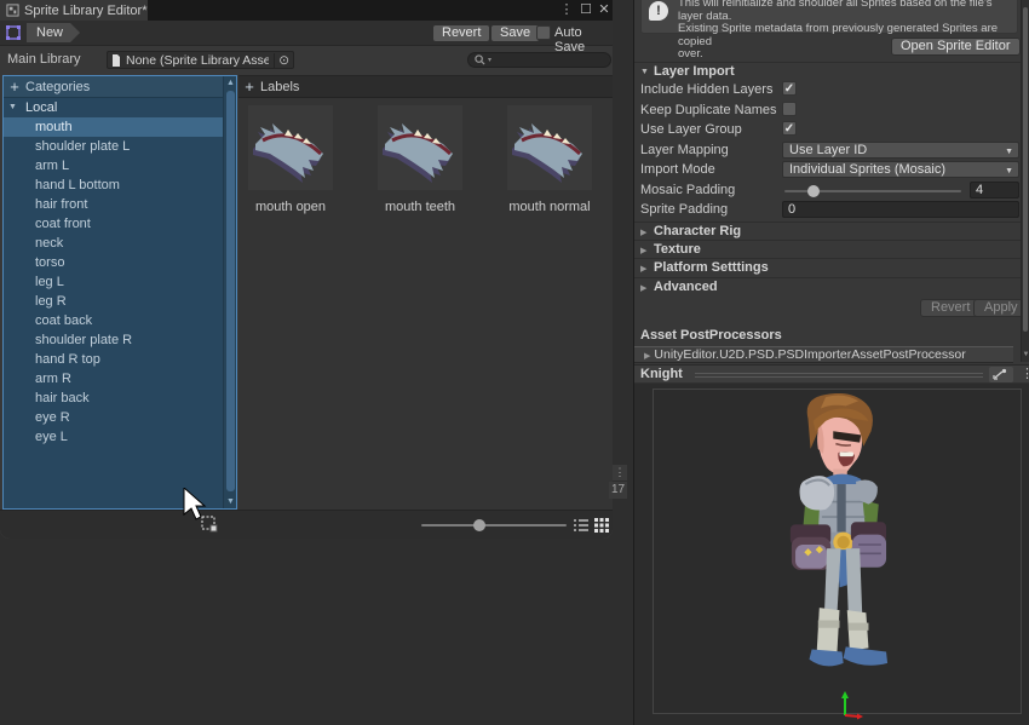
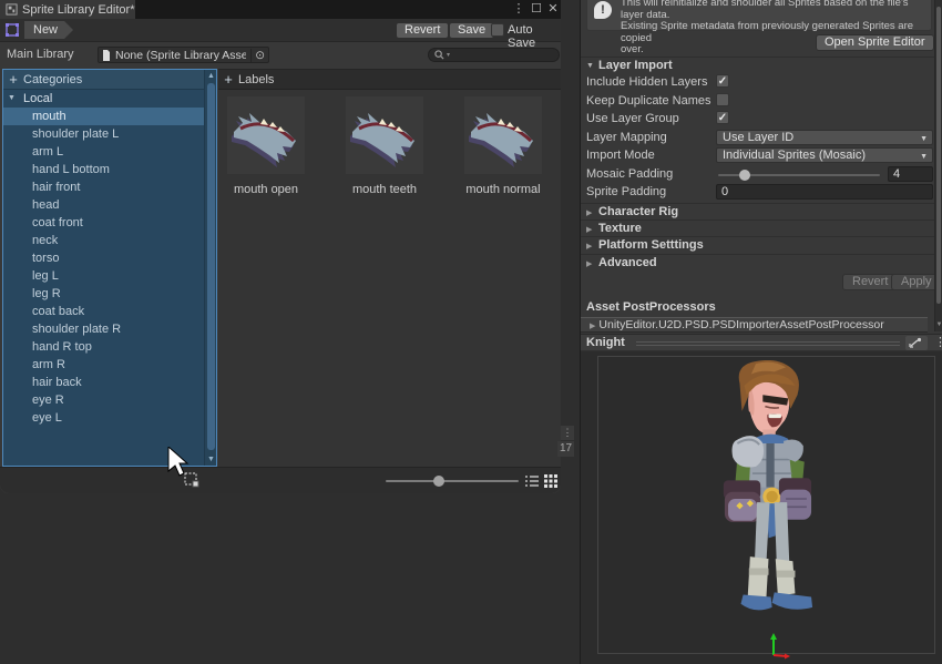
  Sprite Library Editor*
  ⋮
  ☐
  ✕
  New
  Revert
  Save
  Auto Save
  Main Library
  None (Sprite Library Asse
  ⊙
  +
  Categories
  Local
  mouth
  shoulder plate L
  arm L
  hand L bottom
  hair front
+ head
  coat front
  neck
  torso
  leg L
  leg R
  coat back
  shoulder plate R
  hand R top
  arm R
  hair back
  eye R
  eye L
  +
  Labels
  mouth open
  mouth teeth
  mouth normal
  ⋮
  17
  !
  This will reinitialize and shoulder all Sprites based on the file's layer data.
  Existing Sprite metadata from previously generated Sprites are copied
  over.
  Open Sprite Editor
  Layer Import
  Include Hidden Layers
  ✓
  Keep Duplicate Names
  Use Layer Group
  ✓
  Layer Mapping
  Use Layer ID
  Import Mode
  Individual Sprites (Mosaic)
  Mosaic Padding
  4
  Sprite Padding
  0
  Character Rig
  Texture
  Platform Setttings
  Advanced
  Revert
  Apply
  Asset PostProcessors
  UnityEditor.U2D.PSD.PSDImporterAssetPostProcessor
  Knight
  ⋮
